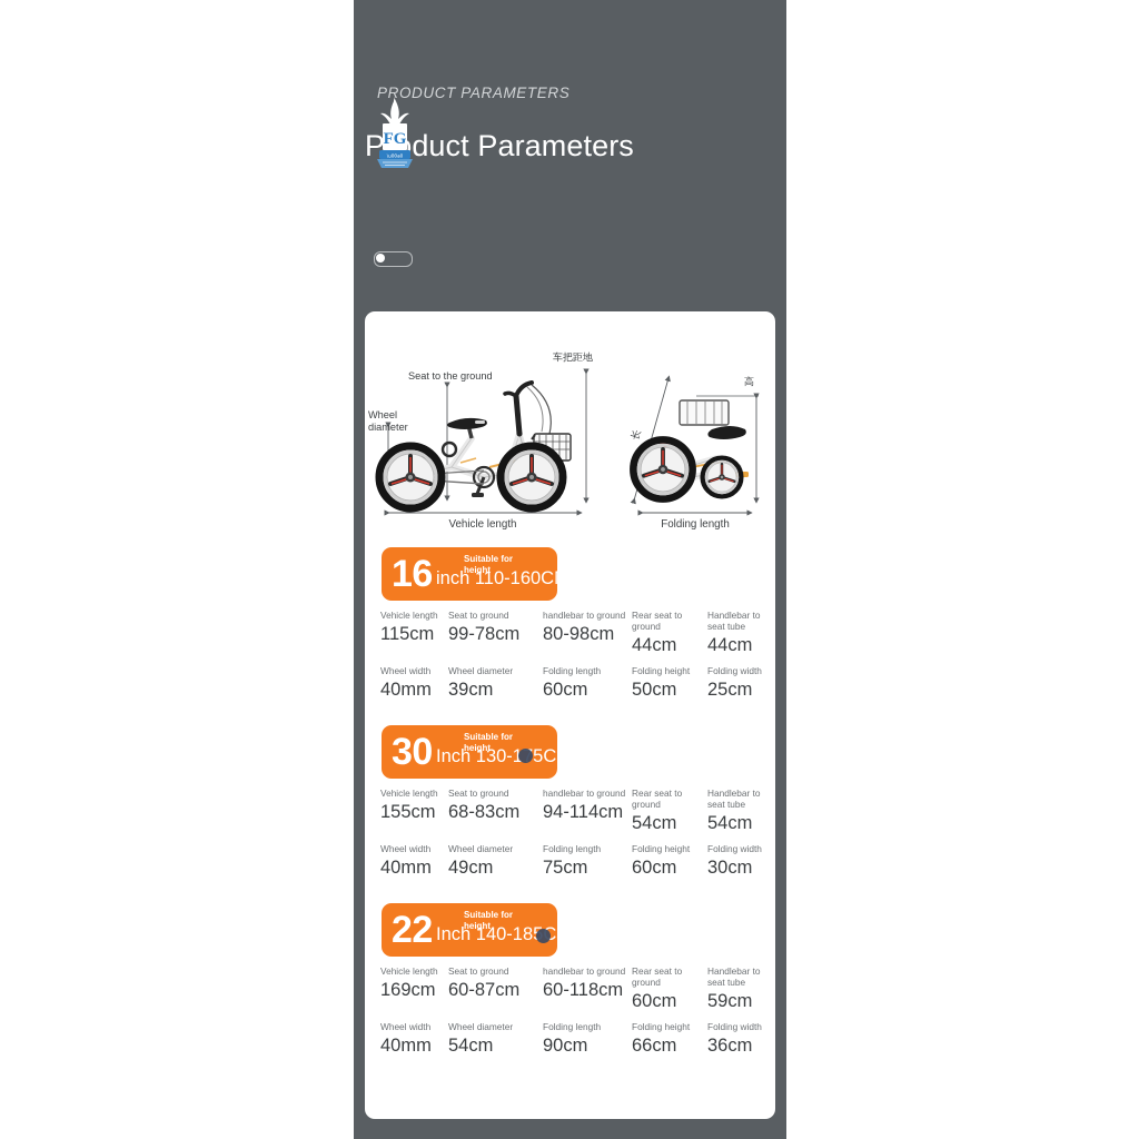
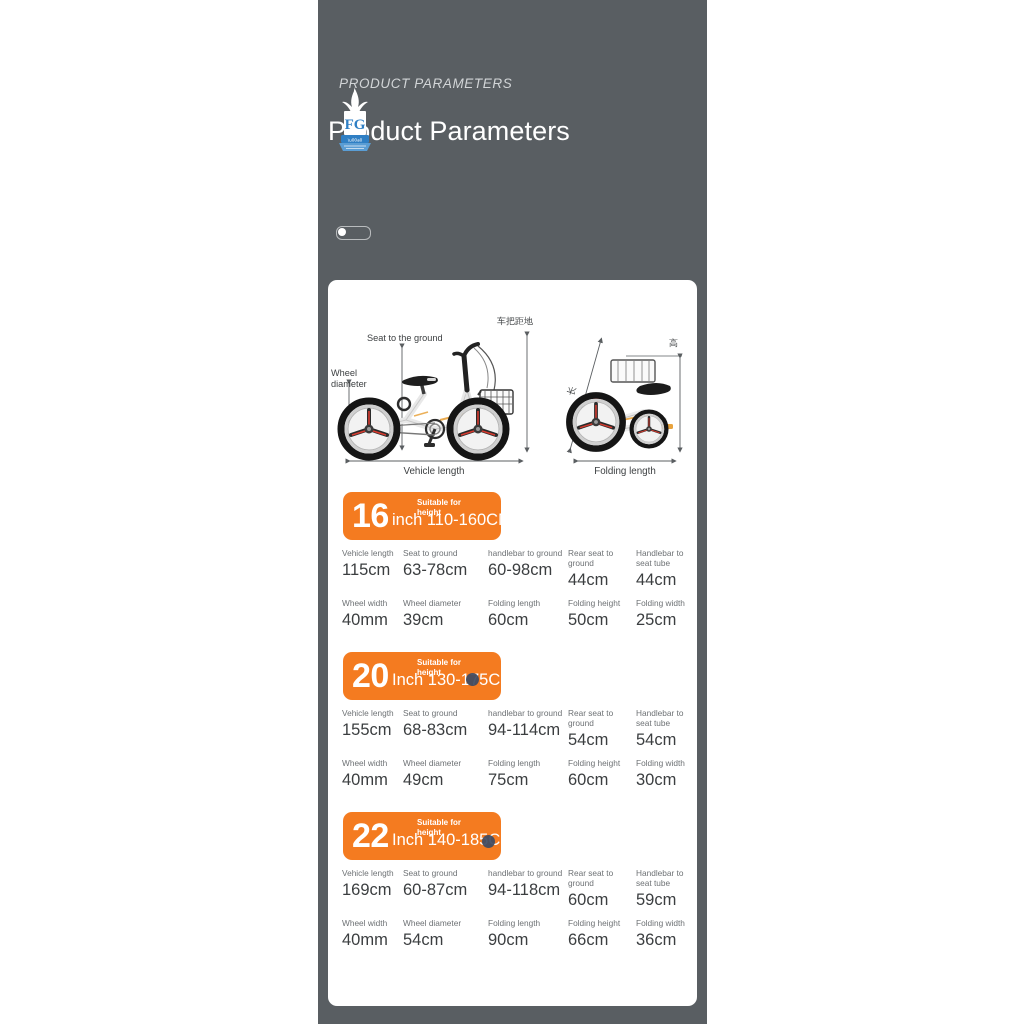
  PRODUCT PARAMETERS
  Pduct Parameters
  FG
  Wheel
  diameter
  Seat to the ground
  车把距地
  Vehicle length
  高
  Folding length
  16
  Suitable for height
  inch 110-160CM
  Vehicle length
  115cm
  Seat to ground
- 99-78cm
+ 63-78cm
  handlebar to ground
- 80-98cm
+ 60-98cm
  Rear seat to ground
  44cm
  Handlebar to seat tube
  44cm
  Wheel width
  40mm
  Wheel diameter
  39cm
  Folding length
  60cm
  Folding height
  50cm
  Folding width
  25cm
- 30
+ 20
  Suitable for height
  Inch 130-5CM
  Vehicle length
  155cm
  Seat to ground
  68-83cm
  handlebar to ground
  94-114cm
  Rear seat to ground
  54cm
  Handlebar to seat tube
  54cm
  Wheel width
  40mm
  Wheel diameter
  49cm
  Folding length
  75cm
  Folding height
  60cm
  Folding width
  30cm
  22
  Suitable for height
  Inch 140-18M
  Vehicle length
  169cm
  Seat to ground
  60-87cm
  handlebar to ground
- 60-118cm
+ 94-118cm
  Rear seat to ground
  60cm
  Handlebar to seat tube
  59cm
  Wheel width
  40mm
  Wheel diameter
  54cm
  Folding length
  90cm
  Folding height
  66cm
  Folding width
  36cm
